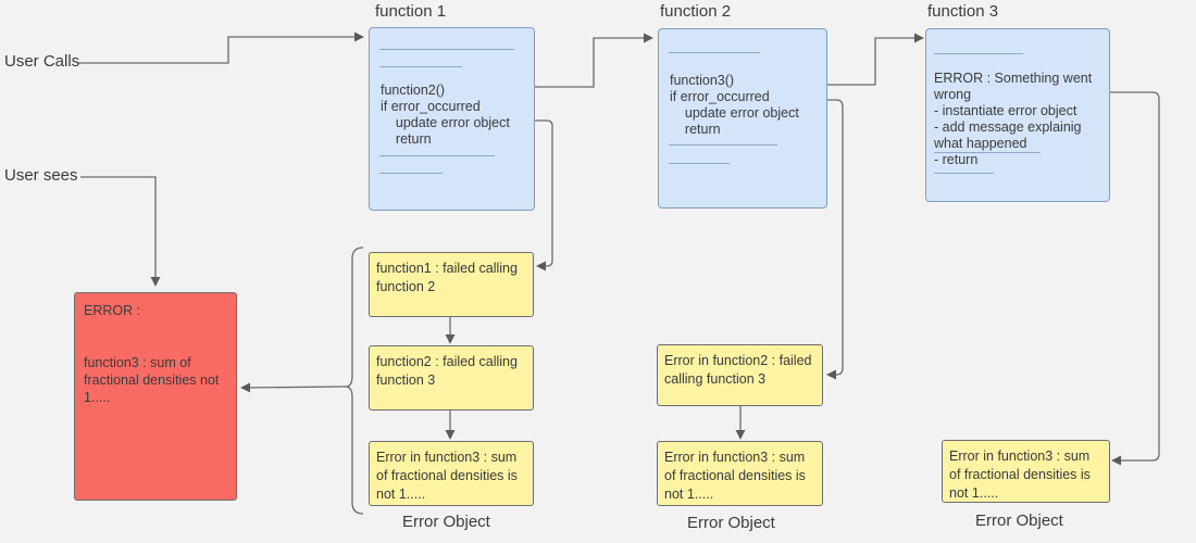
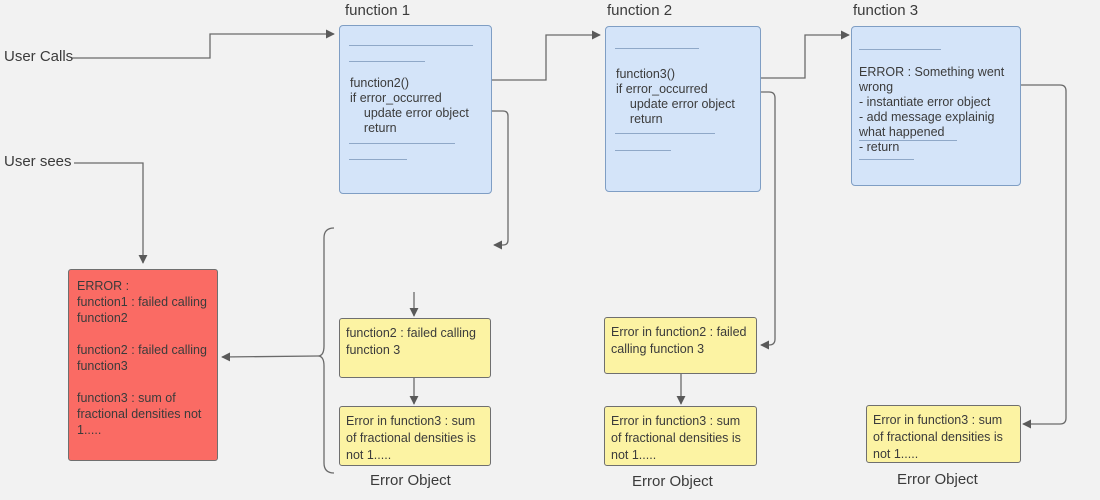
  User Calls
  User sees
  function 1
  function 2
  function 3
  function2()
  if error_occurred
  update error object
  return
  function3()
  if error_occurred
  update error object
  return
  ERROR : Something went wrong
  - instantiate error object
  - add message explainig what happened
  - return
  ERROR :
+ function1 : failed calling function2
+ function2 : failed calling function3
  function3 : sum of fractional densities not 1.....
- function1 : failed calling function 2
  function2 : failed calling function 3
  Error in function3 : sum of fractional densities is not 1.....
  Error Object
  Error in function2 : failed calling function 3
  Error in function3 : sum of fractional densities is not 1.....
  Error Object
  Error in function3 : sum of fractional densities is not 1.....
  Error Object
